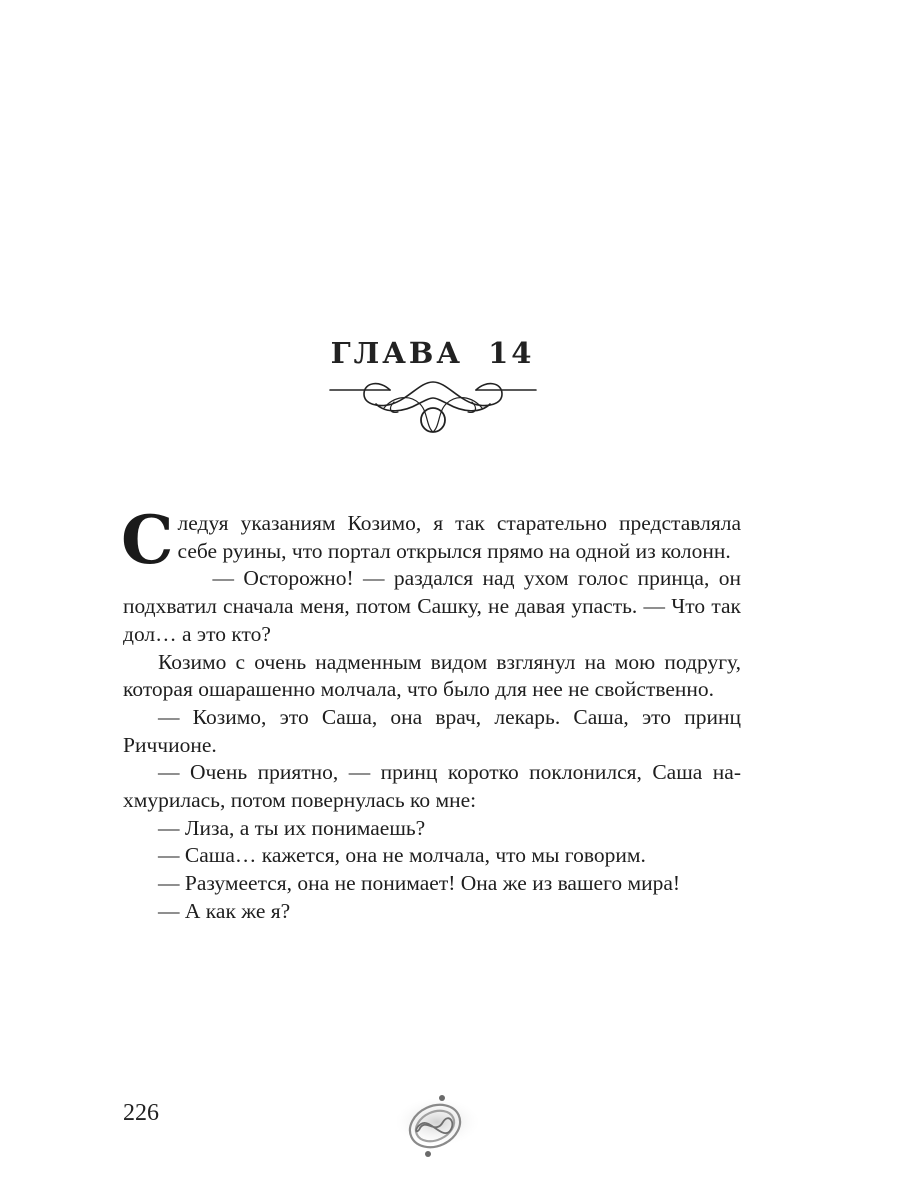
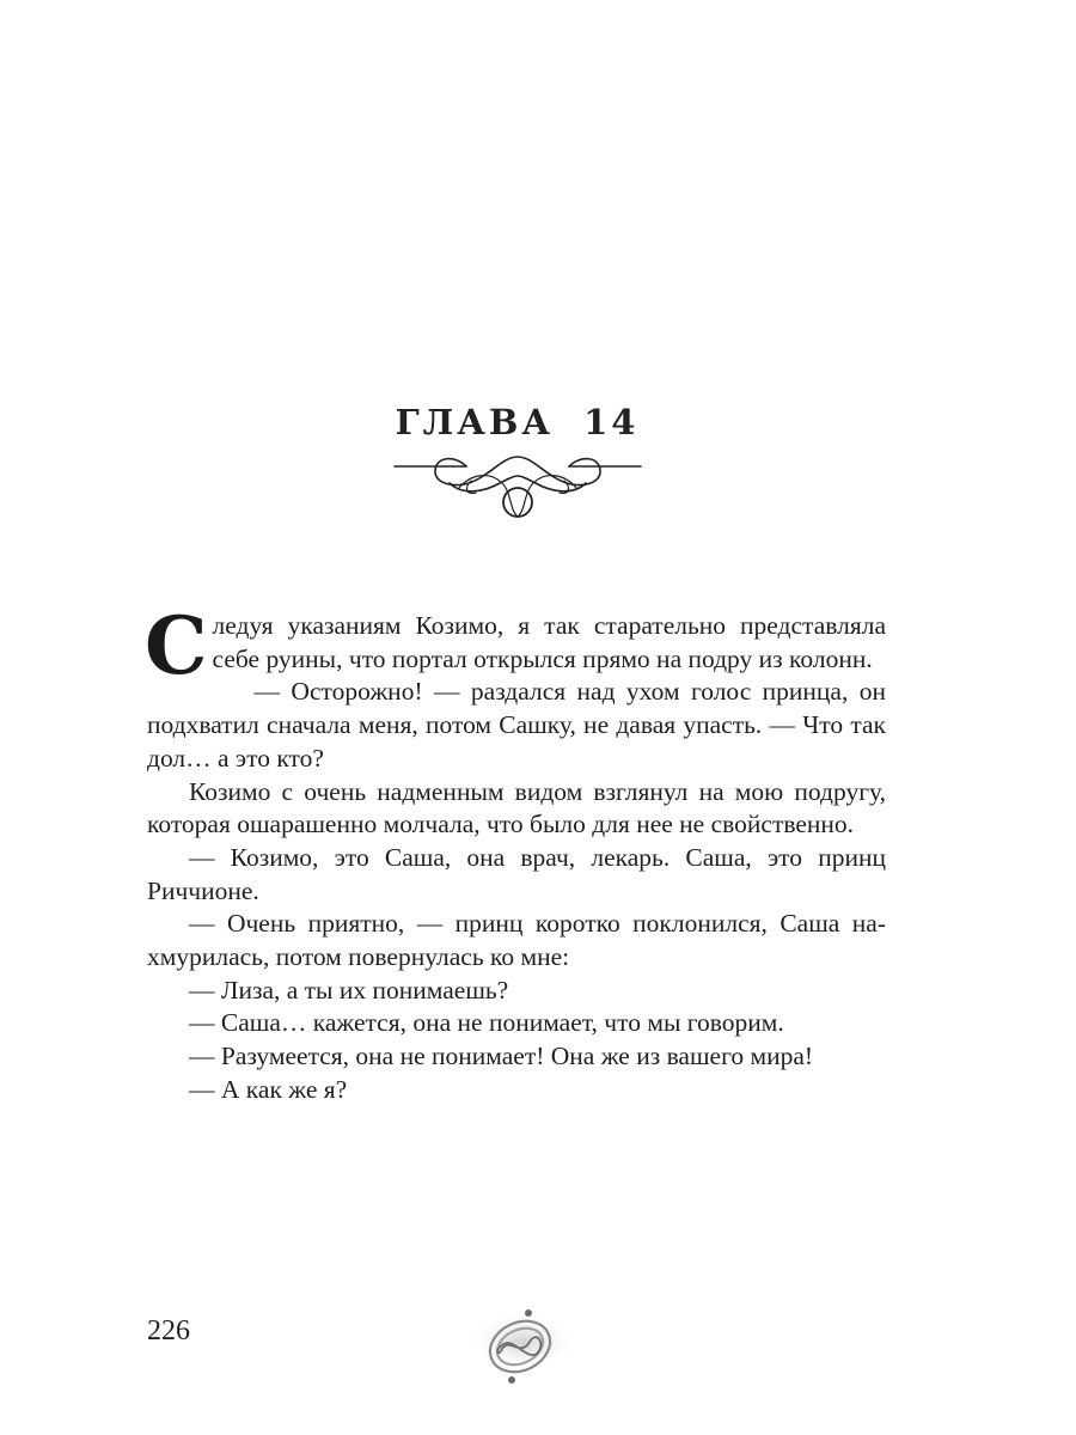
  ГЛАВА 14
  С
- ледуя указаниям Козимо, я так старательно представляла себе руины, что портал открылся прямо на одной из ко­лонн.
+ ледуя указаниям Козимо, я так старательно представляла себе руины, что портал открылся прямо на подру из ко­лонн.
  — Осторожно! — раздался над ухом голос принца, он под­хватил сначала меня, потом Сашку, не давая упасть. — Что так дол… а это кто?
  Козимо с очень надменным видом взглянул на мою подру­гу, которая ошарашенно молчала, что было для нее не свой­ственно.
  — Козимо, это Саша, она врач, лекарь. Саша, это принц Риччионе.
  — Очень приятно, — принц коротко поклонился, Саша на­хмурилась, потом повернулась ко мне:
  — Лиза, а ты их понимаешь?
- — Саша… кажется, она не молчала, что мы говорим.
+ — Саша… кажется, она не понимает, что мы говорим.
  — Разумеется, она не понимает! Она же из вашего мира!
  — А как же я?
  226
